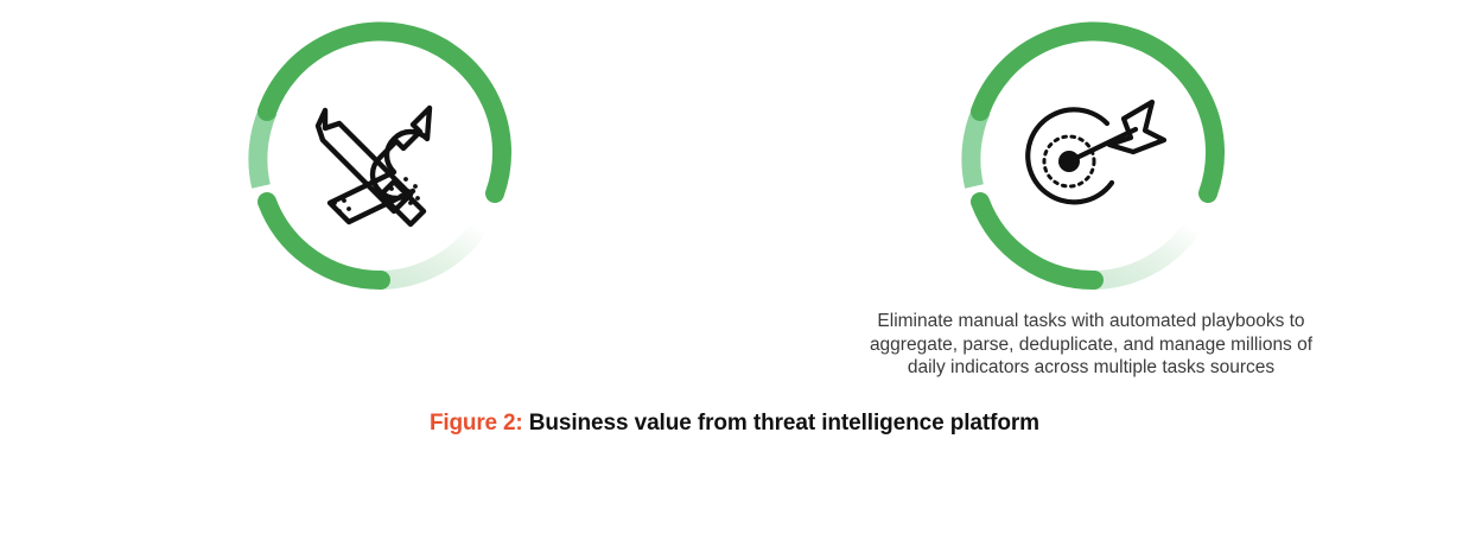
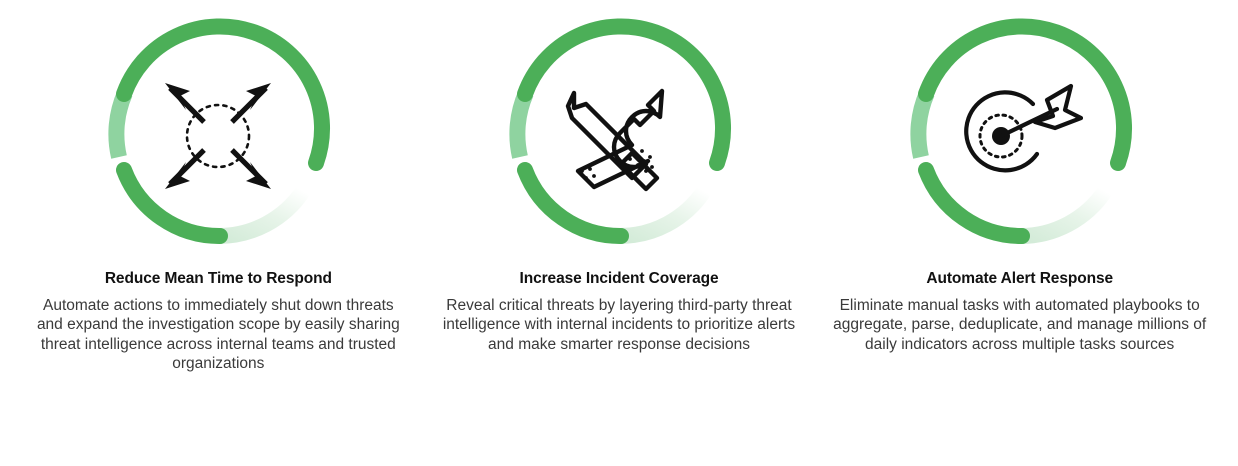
+ Reduce Mean Time to Respond
+ Automate actions to immediately shut down threats and expand the investigation scope by easily sharing threat intelligence across internal teams and trusted organizations
+ Increase Incident Coverage
+ Reveal critical threats by layering third-party threat intelligence with internal incidents to prioritize alerts and make smarter response decisions
+ Automate Alert Response
  Eliminate manual tasks with automated playbooks to aggregate, parse, deduplicate, and manage millions of daily indicators across multiple tasks sources
- Figure 2: Business value from threat intelligence platform
